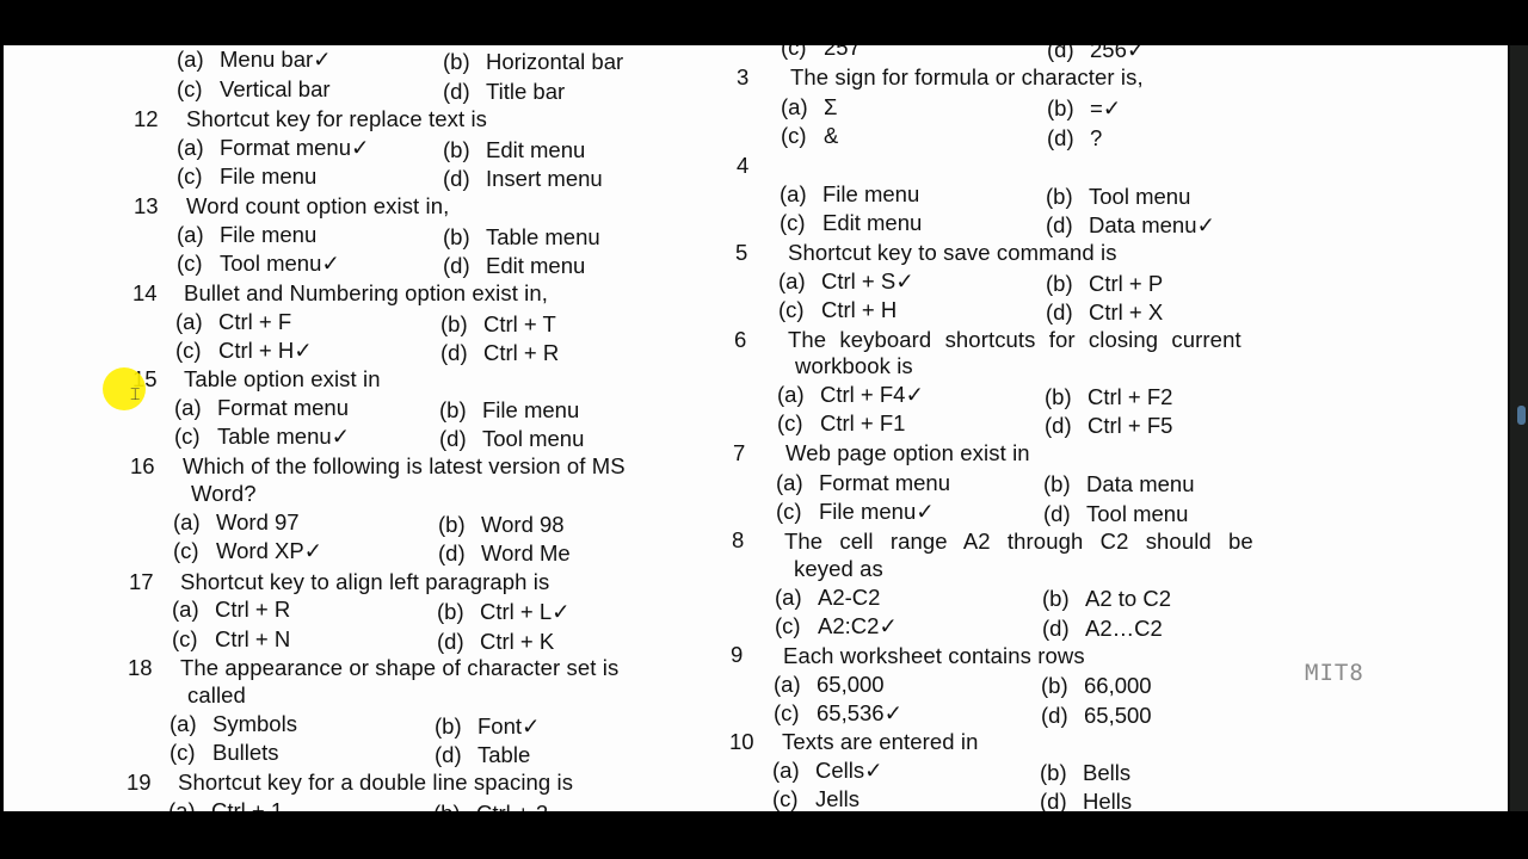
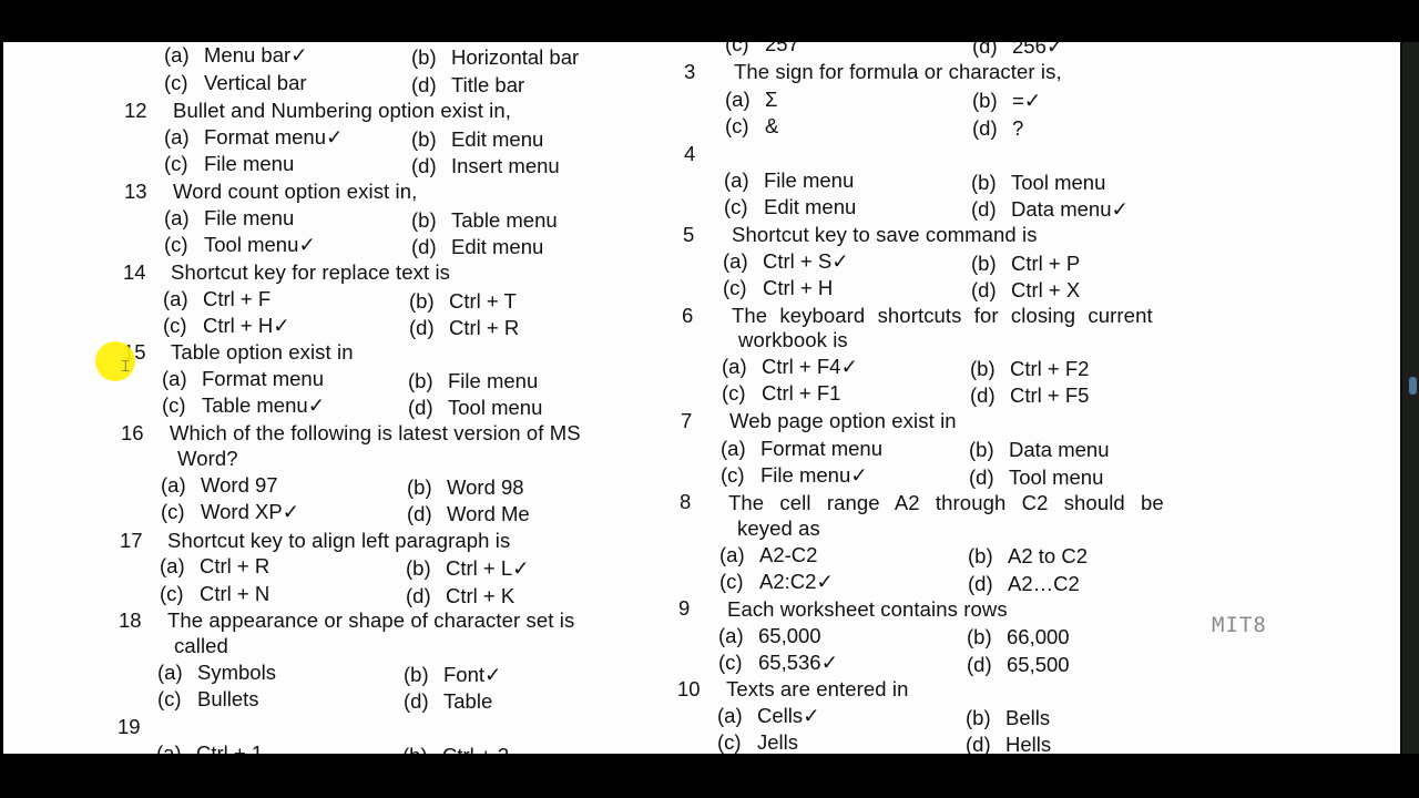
  (a) Menu bar✓
  (b) Horizontal bar
  (c) Vertical bar
  (d) Title bar
  12
- Shortcut key for replace text is
+ Bullet and Numbering option exist in,
  (a) Format menu✓
  (b) Edit menu
  (c) File menu
  (d) Insert menu
  13
  Word count option exist in,
  (a) File menu
  (b) Table menu
  (c) Tool menu✓
  (d) Edit menu
  14
- Bullet and Numbering option exist in,
+ Shortcut key for replace text is
  (a) Ctrl + F
  (b) Ctrl + T
  (c) Ctrl + H✓
  (d) Ctrl + R
  Table option exist in
  (a) Format menu
  (b) File menu
  (c) Table menu✓
  (d) Tool menu
  16
  Which of the following is latest version of MS
  Word?
  (a) Word 97
  (b) Word 98
  (c) Word XP✓
  (d) Word Me
  17
  Shortcut key to align left paragraph is
  (a) Ctrl + R
  (b) Ctrl + L✓
  (c) Ctrl + N
  (d) Ctrl + K
  18
  The appearance or shape of character set is
  called
  (a) Symbols
  (b) Font✓
  (c) Bullets
  (d) Table
  19
- Shortcut key for a double line spacing is
  (a) Ctrl + 1
  (c) 257
  (d) 256✓
  3
  The sign for formula or character is,
  (a) Σ
  (b) =✓
  (c) &
  (d) ?
  4
  (a) File menu
  (b) Tool menu
  (c) Edit menu
  (d) Data menu✓
  5
  Shortcut key to save command is
  (a) Ctrl + S✓
  (b) Ctrl + P
  (c) Ctrl + H
  (d) Ctrl + X
  6
  The keyboard shortcuts for closing current
  workbook is
  (a) Ctrl + F4✓
  (b) Ctrl + F2
  (c) Ctrl + F1
  (d) Ctrl + F5
  7
  Web page option exist in
  (a) Format menu
  (b) Data menu
  (c) File menu✓
  (d) Tool menu
  8
  The cell range A2 through C2 should be
  keyed as
  (a) A2-C2
  (b) A2 to C2
  (c) A2:C2✓
  (d) A2…C2
  9
  Each worksheet contains rows
  (a) 65,000
  (b) 66,000
  (c) 65,536✓
  (d) 65,500
  10
  Texts are entered in
  (a) Cells✓
  (b) Bells
  (c) Jells
  (d) Hells
  MIT8
  ⌶
